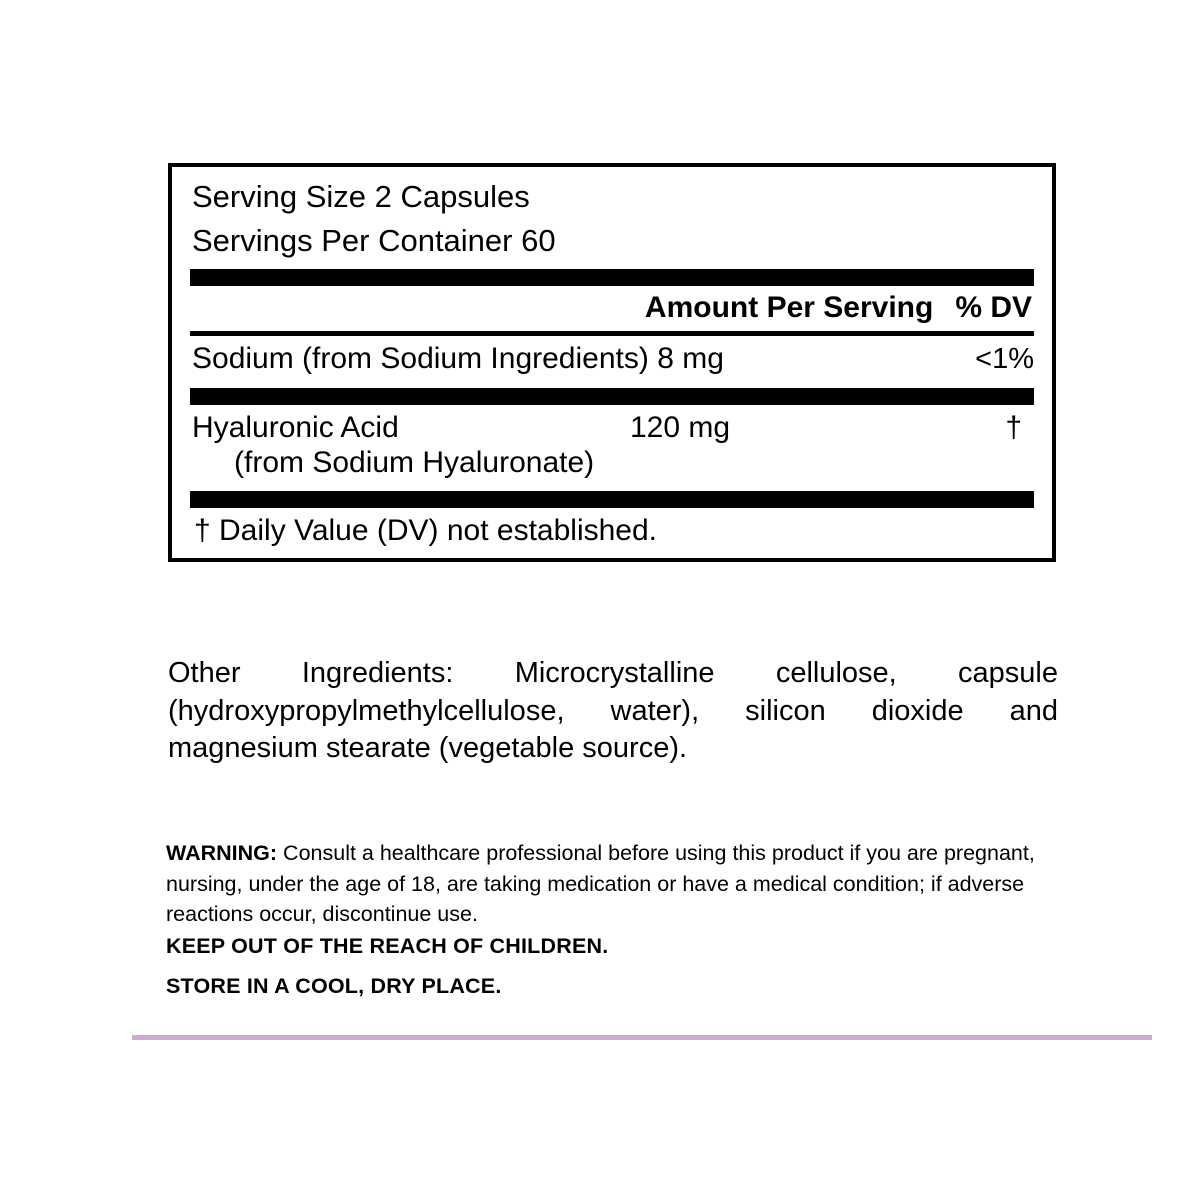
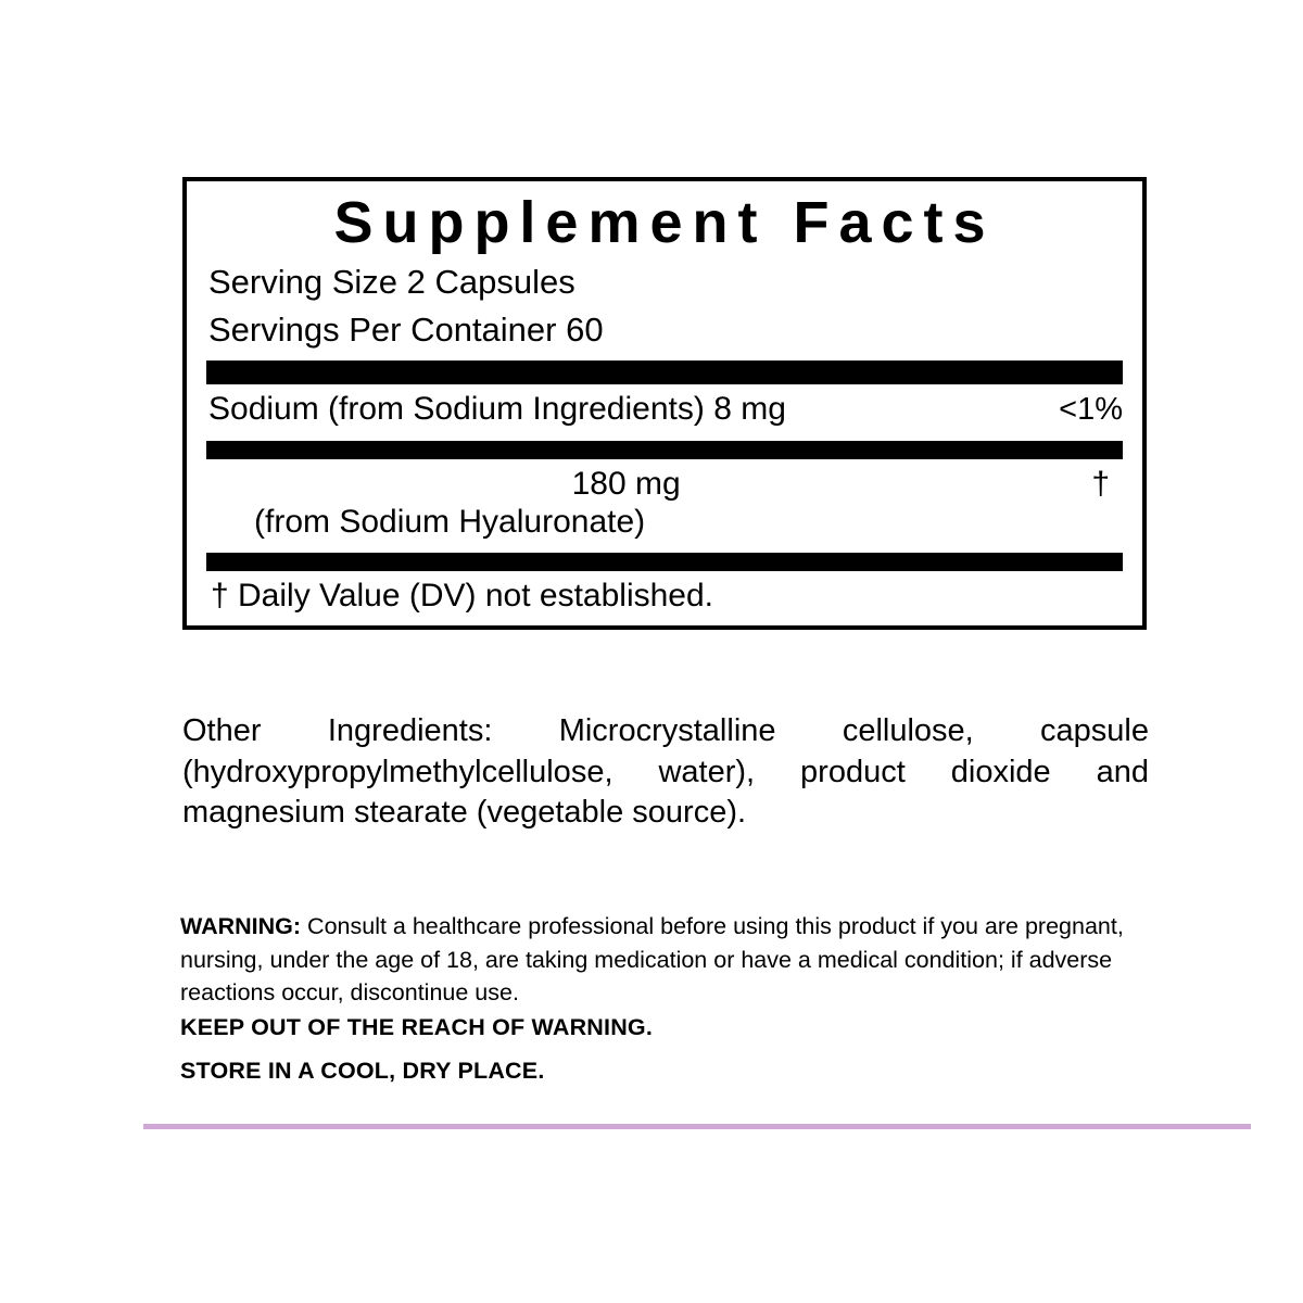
+ Supplement Facts
  Serving Size 2 Capsules
  Servings Per Container 60
- Amount Per Serving
- % DV
  Sodium (from Sodium Ingredients) 8 mg
  <1%
- Hyaluronic Acid
- 120 mg
+ 180 mg
  †
  (from Sodium Hyaluronate)
  † Daily Value (DV) not established.
- Other Ingredients: Microcrystalline cellulose, capsule (hydroxypropylmethylcellulose, water), silicon dioxide and magnesium stearate (vegetable source).
+ Other Ingredients: Microcrystalline cellulose, capsule (hydroxypropylmethylcellulose, water), product dioxide and magnesium stearate (vegetable source).
  WARNING: Consult a healthcare professional before using this product if you are pregnant, nursing, under the age of 18, are taking medication or have a medical condition; if adverse reactions occur, discontinue use.
- KEEP OUT OF THE REACH OF CHILDREN.
+ KEEP OUT OF THE REACH OF WARNING.
  STORE IN A COOL, DRY PLACE.
